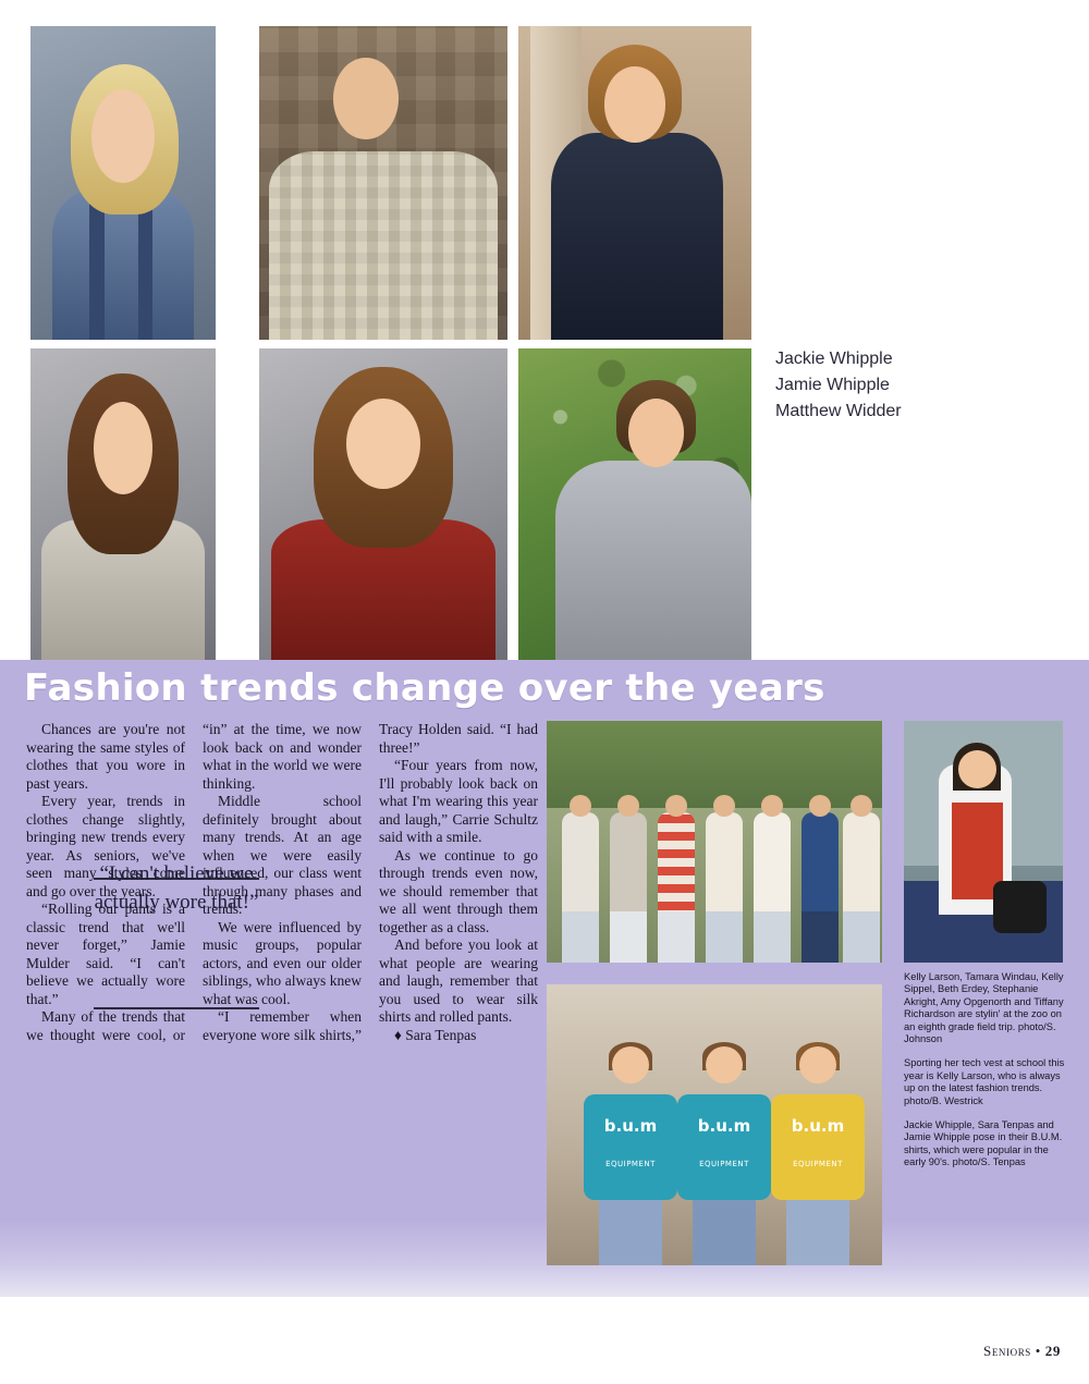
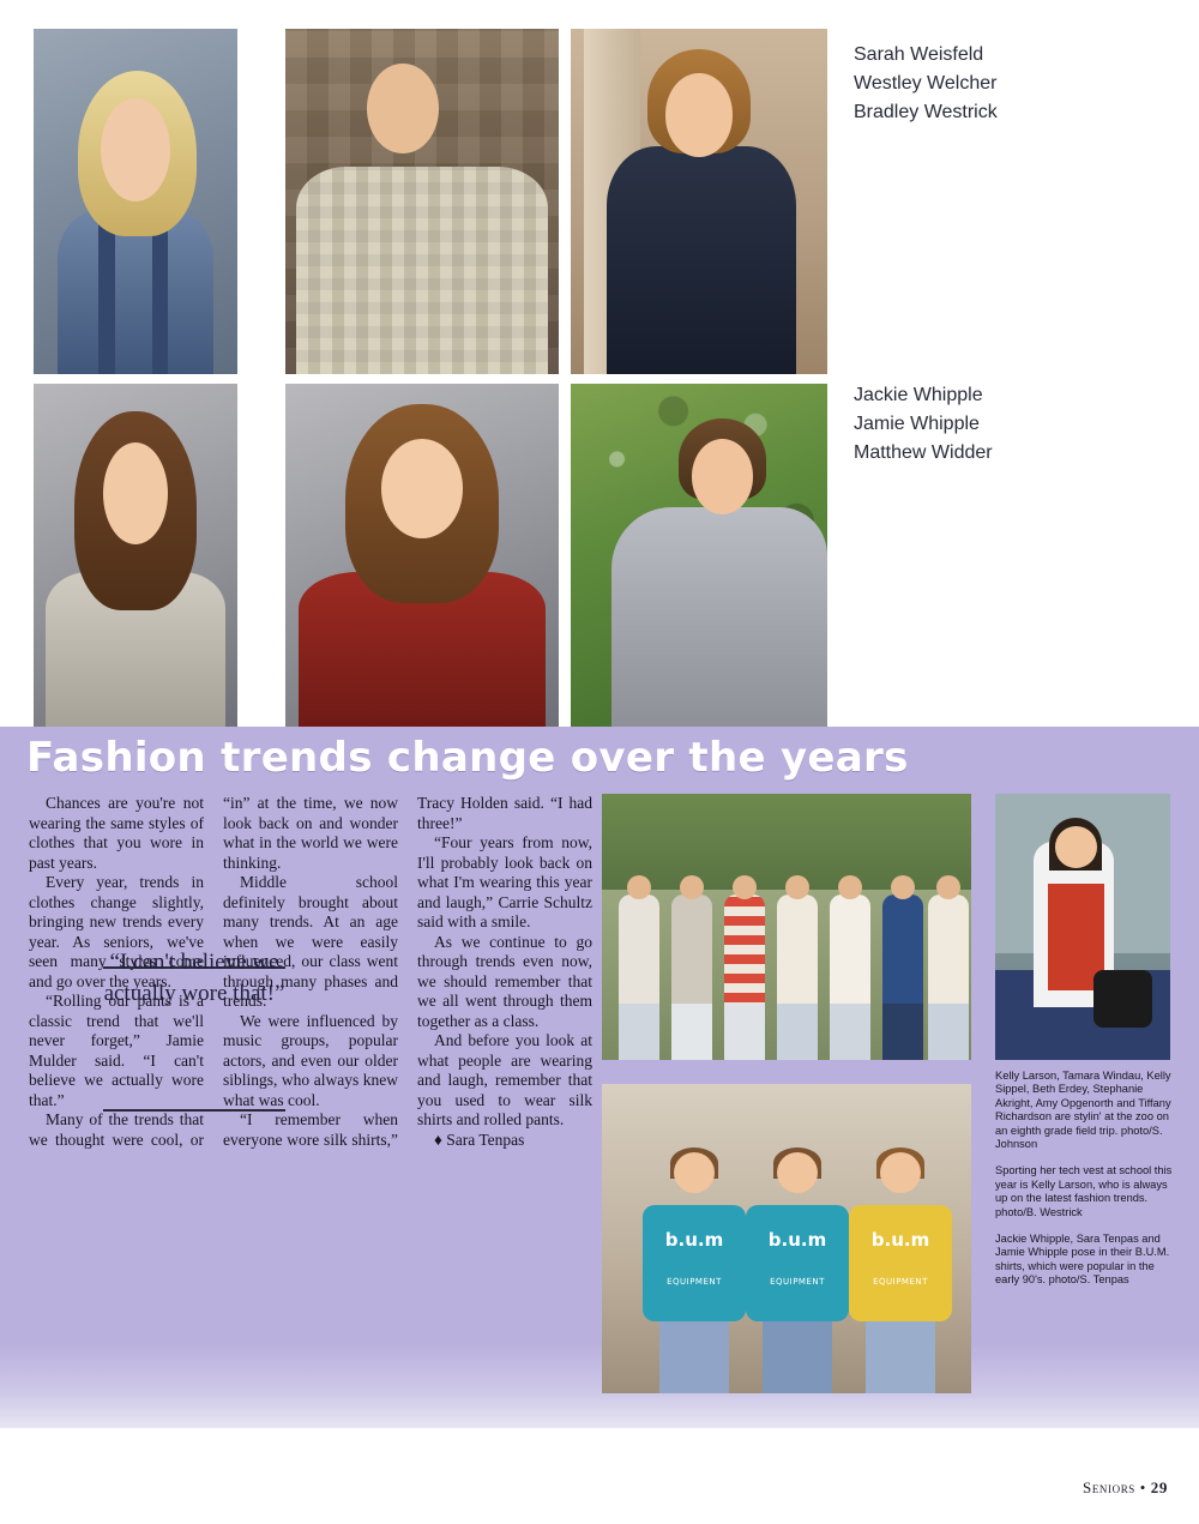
+ Sarah Weisfeld
+ Westley Welcher
+ Bradley Westrick
  Jackie Whipple
  Jamie Whipple
  Matthew Widder
  Fashion trends change over the years
  Chances are you're not wearing the same styles of clothes that you wore in past years.
  Every year, trends in clothes change slightly, bringing new trends every year. As seniors, we've seen many styles come and go over the years.
  “Rolling our pants is a classic trend that we'll never forget,” Jamie Mulder said. “I can't believe we actually wore that.”
  Many of the trends that we thought were cool, or “in” at the time, we now look back on and wonder what in the world we were thinking.
  Middle school definitely brought about many trends. At an age when we were easily influenced, our class went through many phases and trends.
  We were influenced by music groups, popular actors, and even our older siblings, who always knew what was cool.
  “I remember when everyone wore silk shirts,” Tracy Holden said. “I had three!”
  “Four years from now, I'll probably look back on what I'm wearing this year and laugh,” Carrie Schultz said with a smile.
  As we continue to go through trends even now, we should remember that we all went through them together as a class.
  And before you look at what people are wearing and laugh, remember that you used to wear silk shirts and rolled pants.
  ♦ Sara Tenpas
  “I can't believe we actually wore that!”
  b.u.m
  EQUIPMENT
  b.u.m
  EQUIPMENT
  b.u.m
  EQUIPMENT
  Kelly Larson, Tamara Windau, Kelly Sippel, Beth Erdey, Stephanie Akright, Amy Opgenorth and Tiffany Richardson are stylin' at the zoo on an eighth grade field trip. photo/S. Johnson
  Sporting her tech vest at school this year is Kelly Larson, who is always up on the latest fashion trends. photo/B. Westrick
  Jackie Whipple, Sara Tenpas and Jamie Whipple pose in their B.U.M. shirts, which were popular in the early 90's. photo/S. Tenpas
  Seniors • 29
